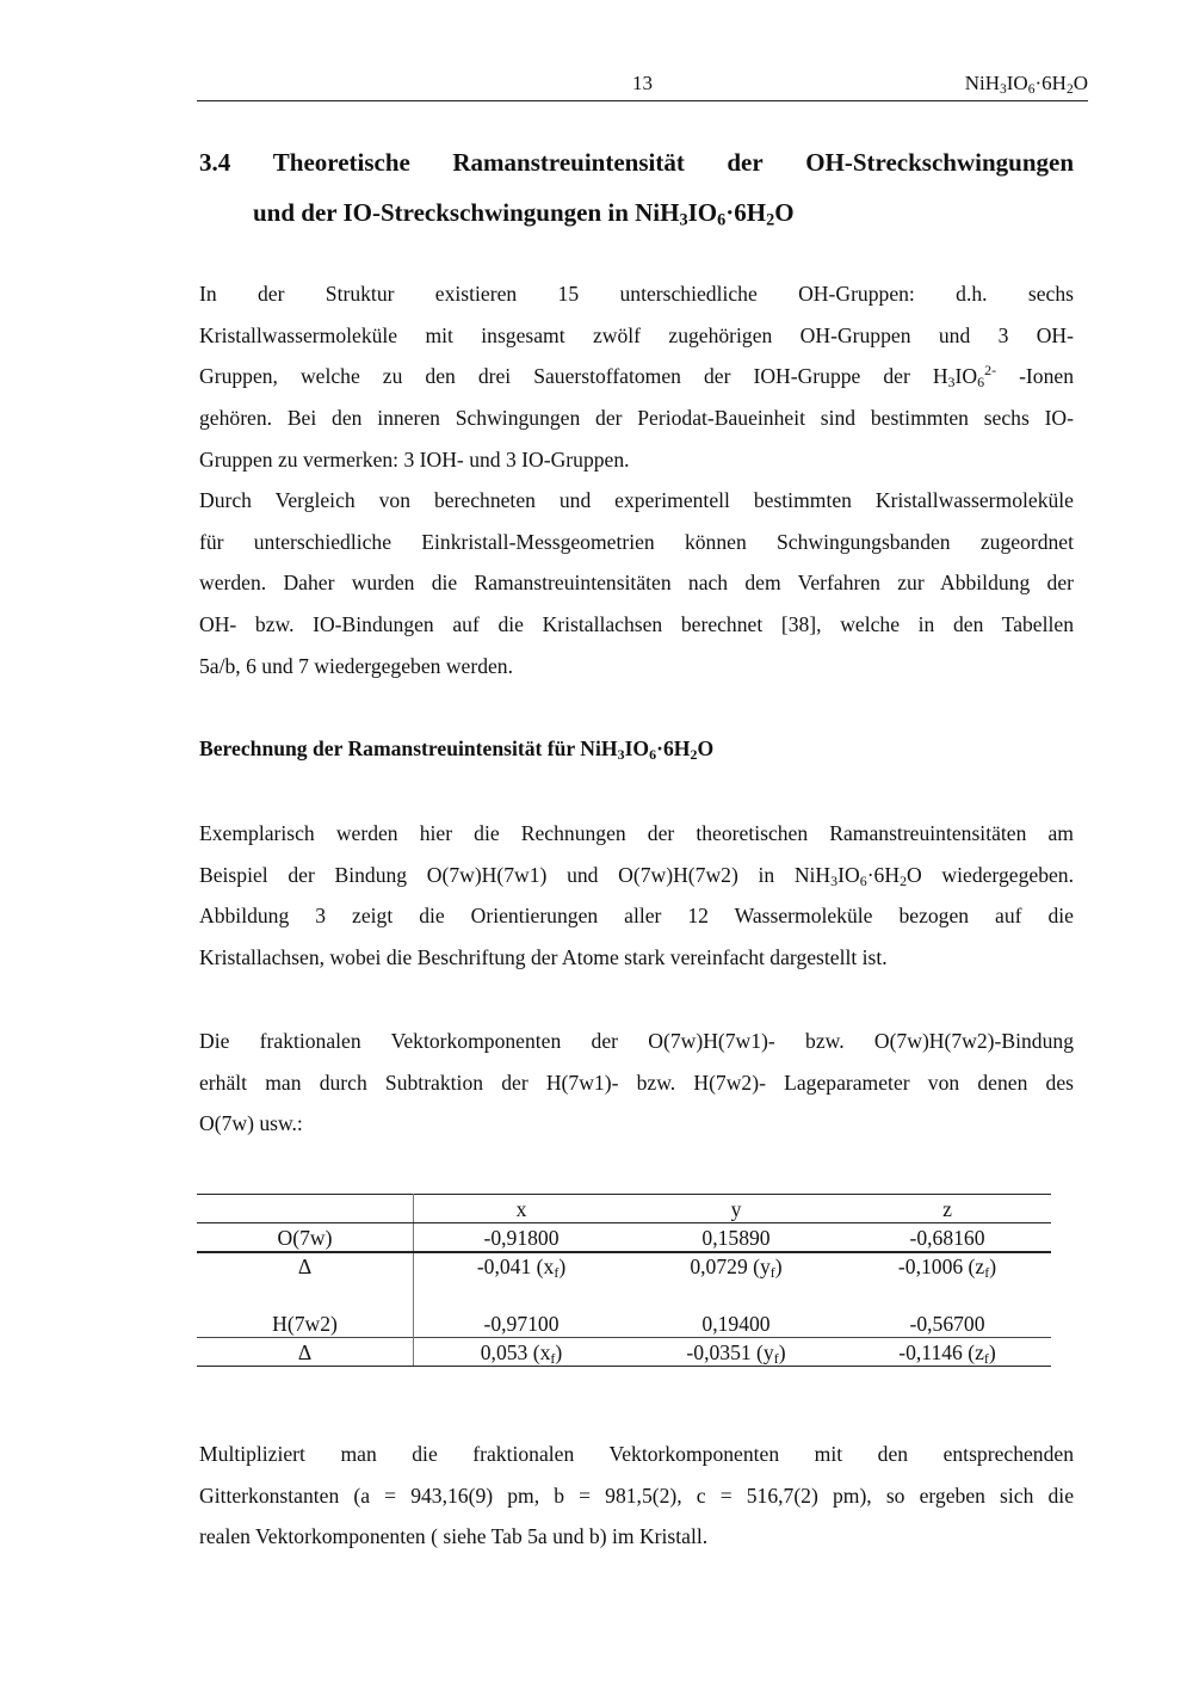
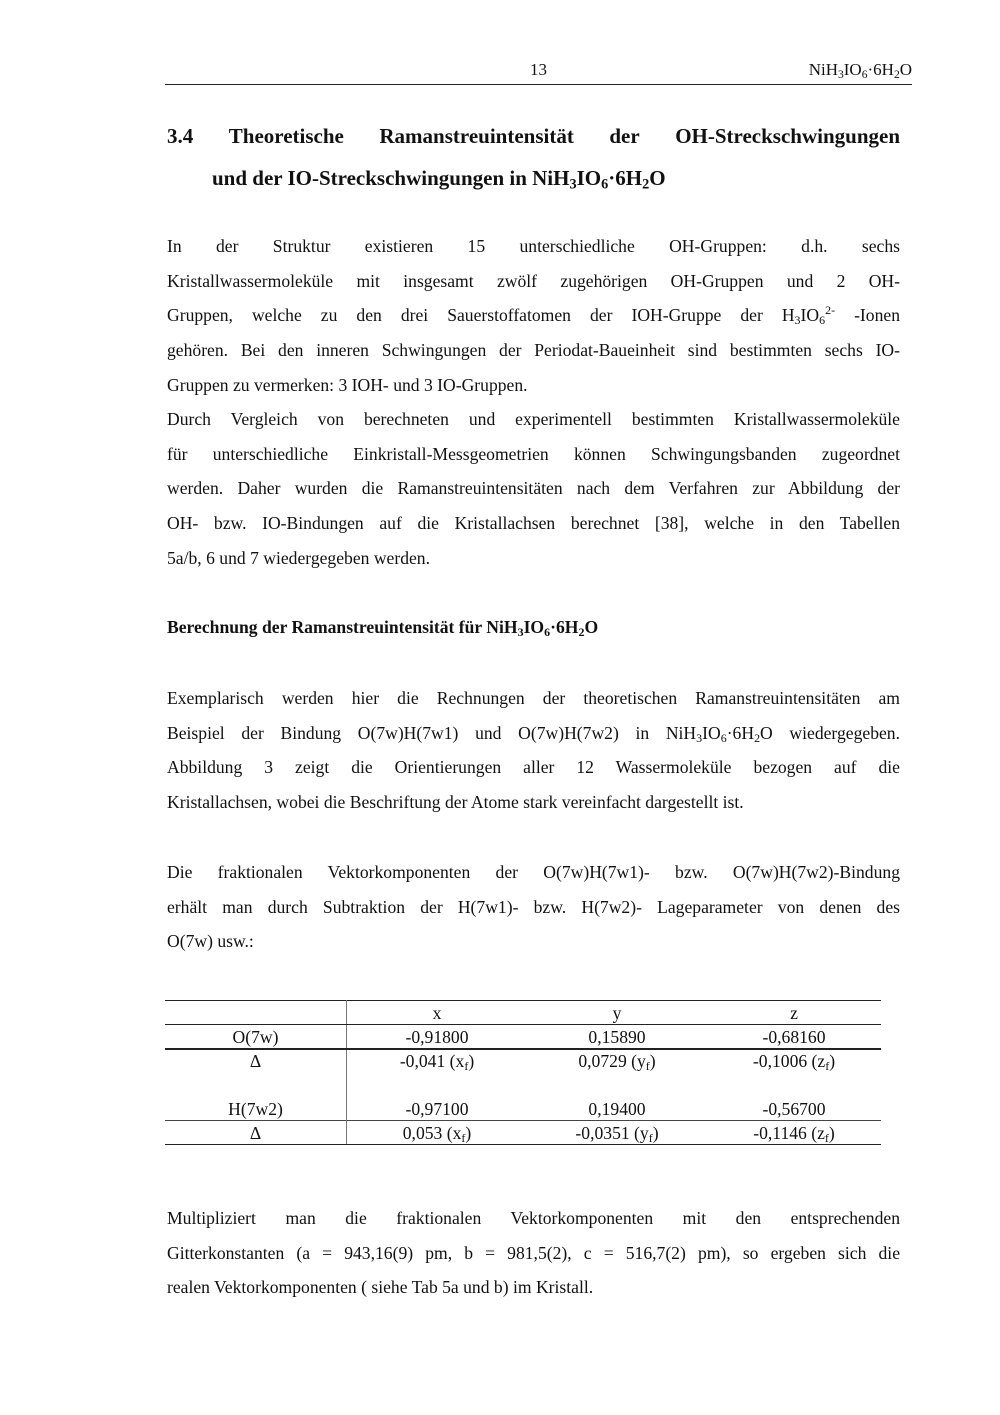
  13
  NiH3IO6·6H2O
  3.4
  Theoretische
  Ramanstreuintensität
  der
  OH-Streckschwingungen
  und der IO-Streckschwingungen in NiH3IO6·6H2O
  In der Struktur existieren 15 unterschiedliche OH-Gruppen: d.h. sechs
- Kristallwassermoleküle mit insgesamt zwölf zugehörigen OH-Gruppen und 3 OH-
+ Kristallwassermoleküle mit insgesamt zwölf zugehörigen OH-Gruppen und 2 OH-
  Gruppen, welche zu den drei Sauerstoffatomen der IOH-Gruppe der H3IO62- -Ionen
  gehören. Bei den inneren Schwingungen der Periodat-Baueinheit sind bestimmten sechs IO-
  Gruppen zu vermerken: 3 IOH- und 3 IO-Gruppen.
  Durch Vergleich von berechneten und experimentell bestimmten Kristallwassermoleküle
  für unterschiedliche Einkristall-Messgeometrien können Schwingungsbanden zugeordnet
  werden. Daher wurden die Ramanstreuintensitäten nach dem Verfahren zur Abbildung der
  OH- bzw. IO-Bindungen auf die Kristallachsen berechnet [38], welche in den Tabellen
  5a/b, 6 und 7 wiedergegeben werden.
  Berechnung der Ramanstreuintensität für NiH3IO6·6H2O
  Exemplarisch werden hier die Rechnungen der theoretischen Ramanstreuintensitäten am
  Beispiel der Bindung O(7w)H(7w1) und O(7w)H(7w2) in NiH3IO6·6H2O wiedergegeben.
  Abbildung 3 zeigt die Orientierungen aller 12 Wassermoleküle bezogen auf die
  Kristallachsen, wobei die Beschriftung der Atome stark vereinfacht dargestellt ist.
  Die fraktionalen Vektorkomponenten der O(7w)H(7w1)- bzw. O(7w)H(7w2)-Bindung
  erhält man durch Subtraktion der H(7w1)- bzw. H(7w2)- Lageparameter von denen des
  O(7w) usw.:
  	x	y	z
  O(7w)	-0,91800	0,15890	-0,68160
  Δ	-0,041 (xf)	0,0729 (yf)	-0,1006 (zf)
  H(7w2)	-0,97100	0,19400	-0,56700
  Δ	0,053 (xf)	-0,0351 (yf)	-0,1146 (zf)
  Multipliziert man die fraktionalen Vektorkomponenten mit den entsprechenden
  Gitterkonstanten (a = 943,16(9) pm, b = 981,5(2), c = 516,7(2) pm), so ergeben sich die
  realen Vektorkomponenten ( siehe Tab 5a und b) im Kristall.
